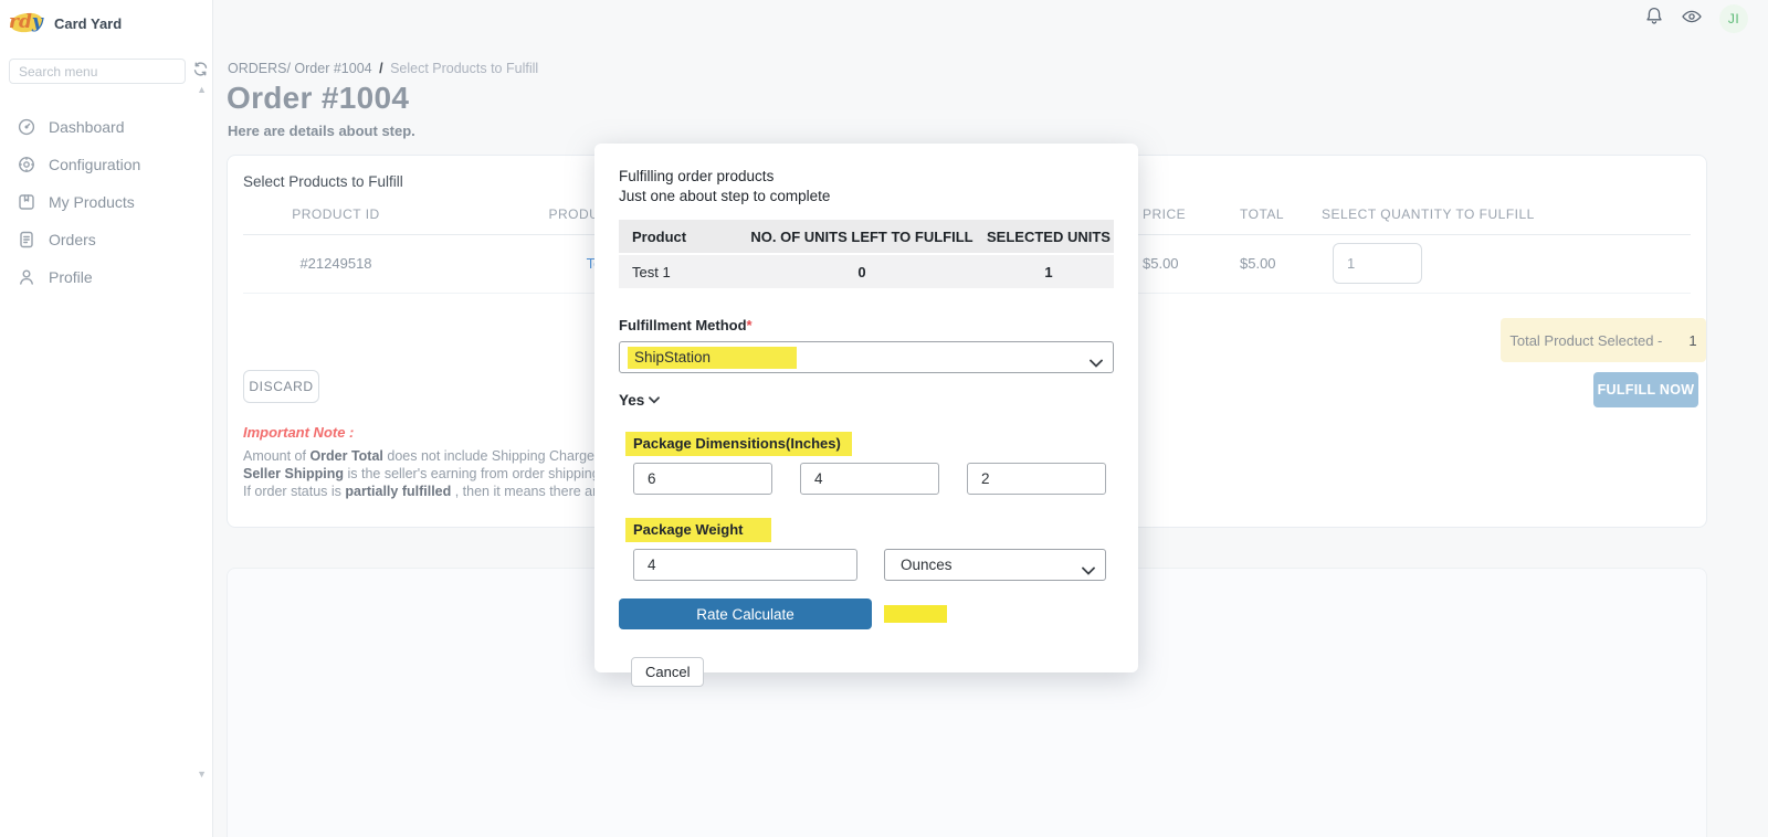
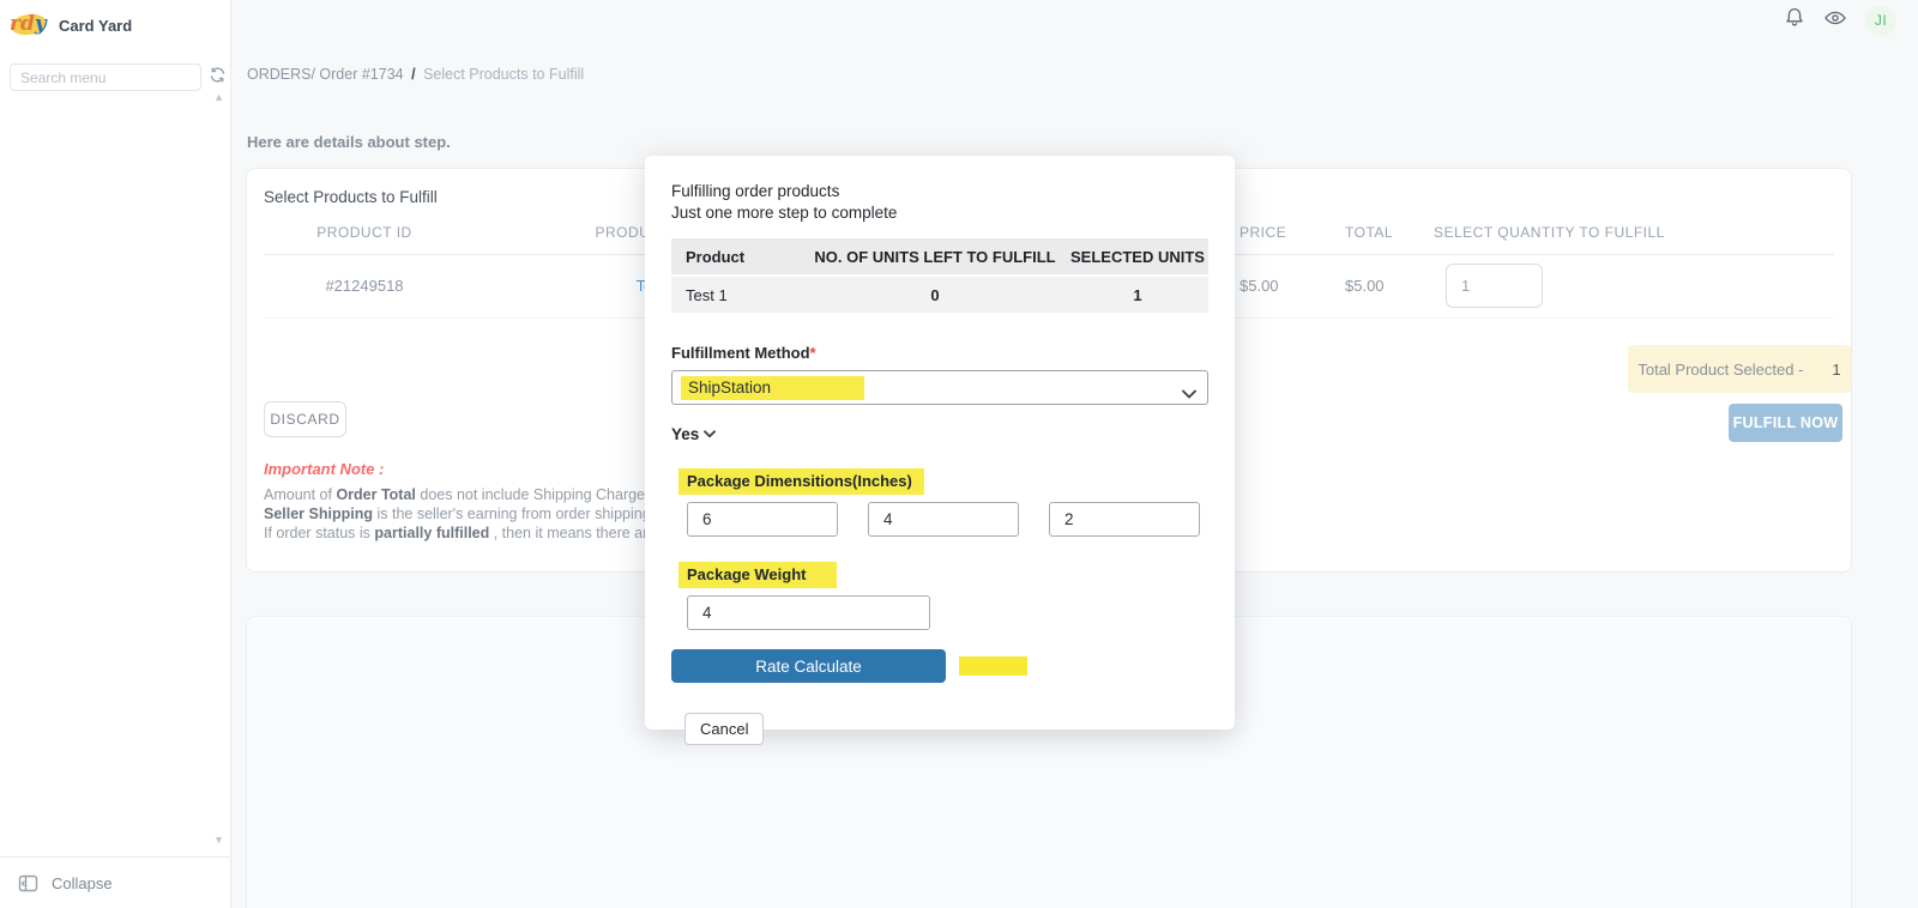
  rdy
  Card Yard
  Search menu
  ▲
- Dashboard
- Configuration
- My Products
- Orders
- Profile
  ▼
+ Collapse
  JI
- ORDERS/ Order #1004 / Select Products to Fulfill
+ ORDERS/ Order #1734 / Select Products to Fulfill
- Order #1004
  Here are details about step.
  Select Products to Fulfill
  PRODUCT ID
  PRICE
  TOTAL
  SELECT QUANTITY TO FULFILL
  #21249518
  $5.00
  $5.00
  1
  DISCARD
  Total Product Selected -
  1
  FULFILL NOW
  Important Note :
  Amount of Order Total does not include Shipping Charge
  Seller Shipping is the seller's earning from order shippin
  If order status is partially fulfilled , then it means there a
  Fulfilling order products
- Just one about step to complete
+ Just one more step to complete
  Product
  NO. OF UNITS LEFT TO FULFILL
  SELECTED UNITS
  Test 1
  0
  1
  Fulfillment Method*
  ShipStation
  Yes
  Package Dimensitions(Inches)
  6
  4
  2
  Package Weight
  4
- Ounces
  Rate Calculate
  Cancel
